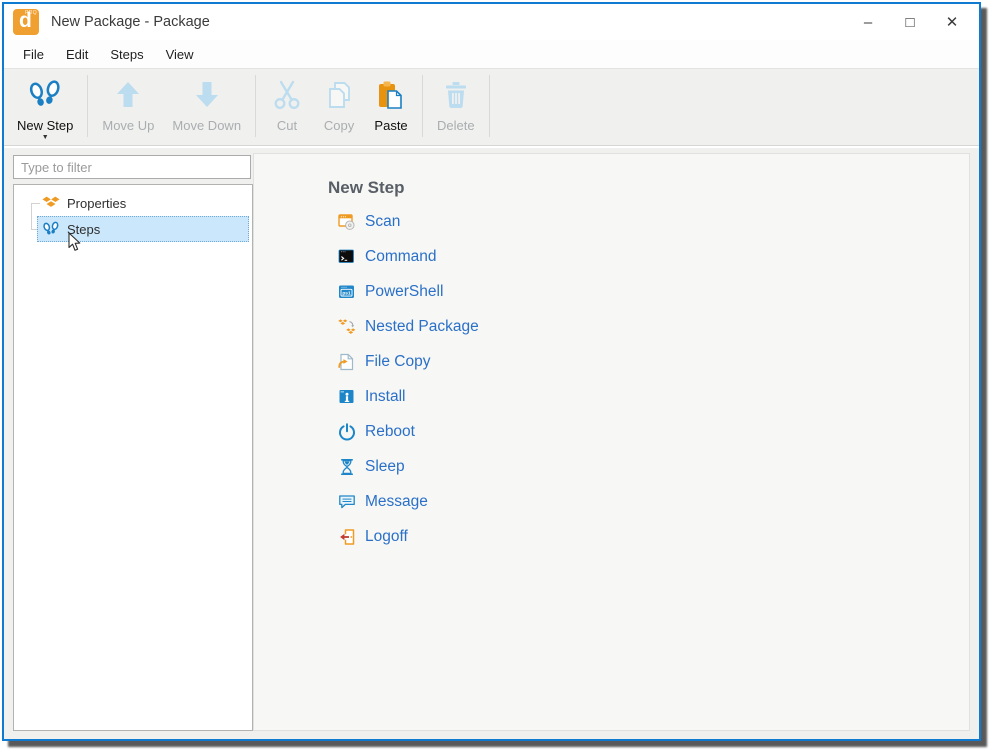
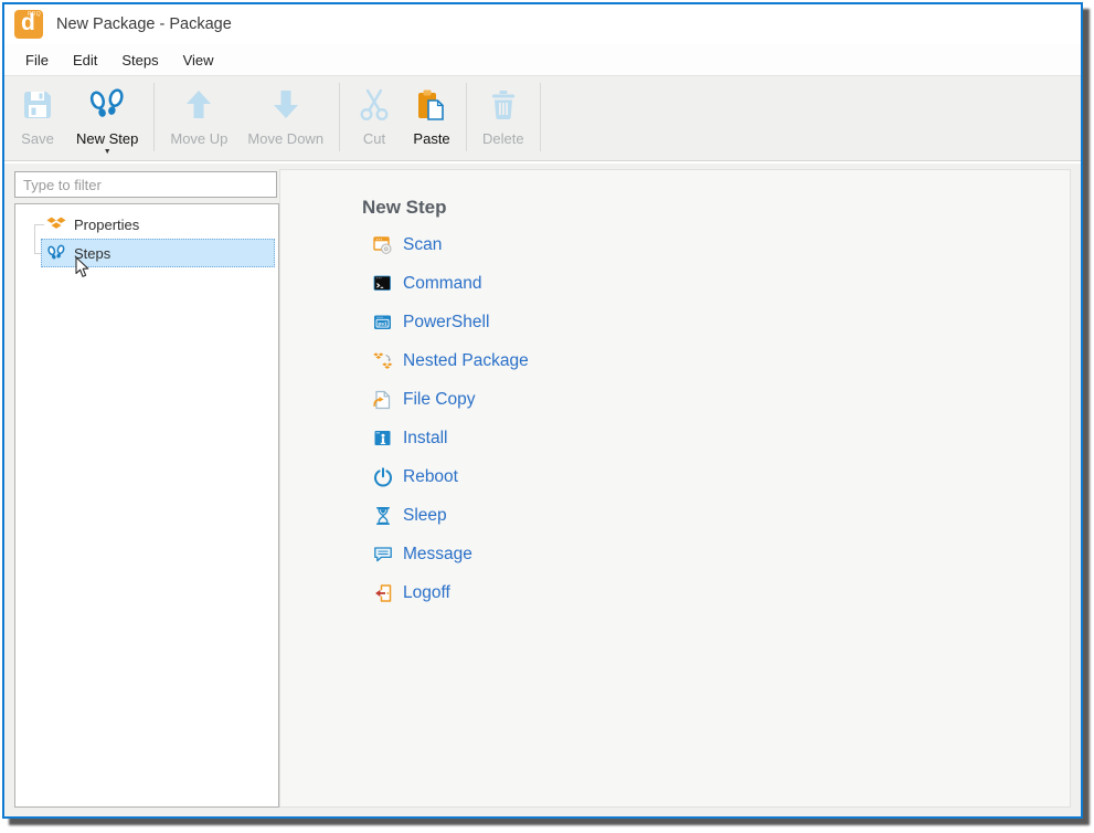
  d
  New Package - Package
- –
- □
- ✕
  File
  Edit
  Steps
  View
+ Save
  New Step
  Move Up
  Move Down
  Cut
- Copy
  Paste
  Delete
  Type to filter
  Properties
  Steps
  New Step
  Scan
  Command
  PowerShell
  Nested Package
  File Copy
  Install
  Reboot
  Sleep
  Message
  Logoff
